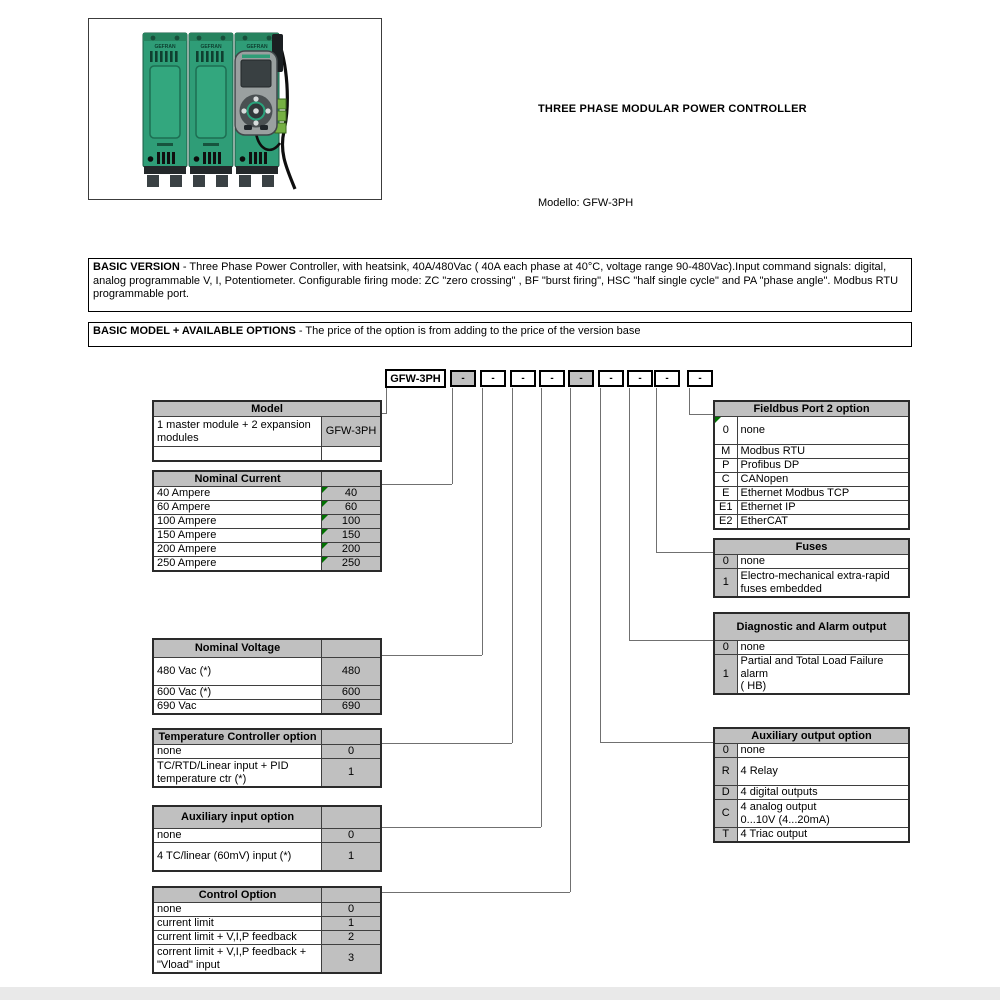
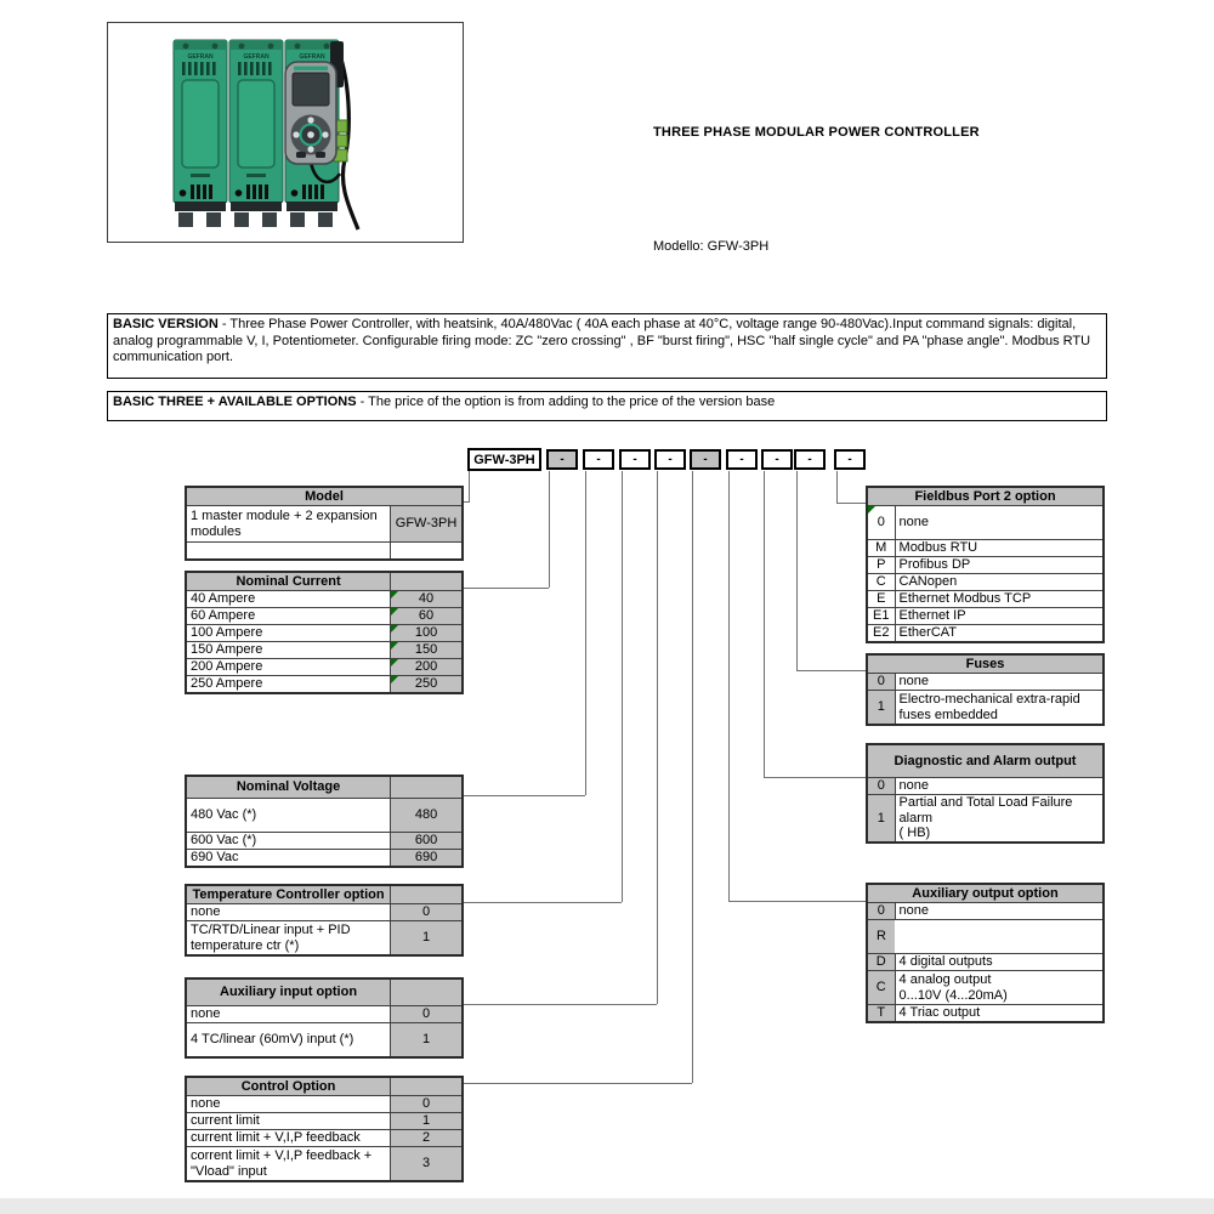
  THREE PHASE MODULAR POWER CONTROLLER
  Modello: GFW-3PH
- BASIC VERSION - Three Phase Power Controller, with heatsink, 40A/480Vac ( 40A each phase at 40°C, voltage range 90-480Vac).Input command signals: digital, analog programmable V, I, Potentiometer. Configurable firing mode: ZC "zero crossing" , BF "burst firing", HSC "half single cycle" and PA "phase angle". Modbus RTU programmable port.
+ BASIC VERSION - Three Phase Power Controller, with heatsink, 40A/480Vac ( 40A each phase at 40°C, voltage range 90-480Vac).Input command signals: digital, analog programmable V, I, Potentiometer. Configurable firing mode: ZC "zero crossing" , BF "burst firing", HSC "half single cycle" and PA "phase angle". Modbus RTU communication port.
- BASIC MODEL + AVAILABLE OPTIONS - The price of the option is from adding to the price of the version base
+ BASIC THREE + AVAILABLE OPTIONS - The price of the option is from adding to the price of the version base
  GFW-3PH
  -
  -
  -
  -
  -
  -
  -
  -
  -
  Model
  1 master module + 2 expansion
  modules
  GFW-3PH
  Nominal Current
  40 Ampere
  40
  60 Ampere
  60
  100 Ampere
  100
  150 Ampere
  150
  200 Ampere
  200
  250 Ampere
  250
  Nominal Voltage
  480 Vac (*)
  480
  600 Vac (*)
  600
  690 Vac
  690
  Temperature Controller option
  none
  0
  TC/RTD/Linear input + PID
  temperature ctr (*)
  1
  Auxiliary input option
  none
  0
  4 TC/linear (60mV) input (*)
  1
  Control Option
  none
  0
  current limit
  1
  current limit + V,I,P feedback
  2
  corrent limit + V,I,P feedback +
  "Vload" input
  3
  Fieldbus Port 2 option
  0
  none
  M
  Modbus RTU
  P
  Profibus DP
  C
  CANopen
  E
  Ethernet Modbus TCP
  E1
  Ethernet IP
  E2
  EtherCAT
  Fuses
  0
  none
  1
  Electro-mechanical extra-rapid
  fuses embedded
  Diagnostic and Alarm output
  0
  none
  1
  Partial and Total Load Failure alarm
  ( HB)
  Auxiliary output option
  0
  none
  R
- 4 Relay
  D
  4 digital outputs
  C
  4 analog output
  0...10V (4...20mA)
  T
  4 Triac output
